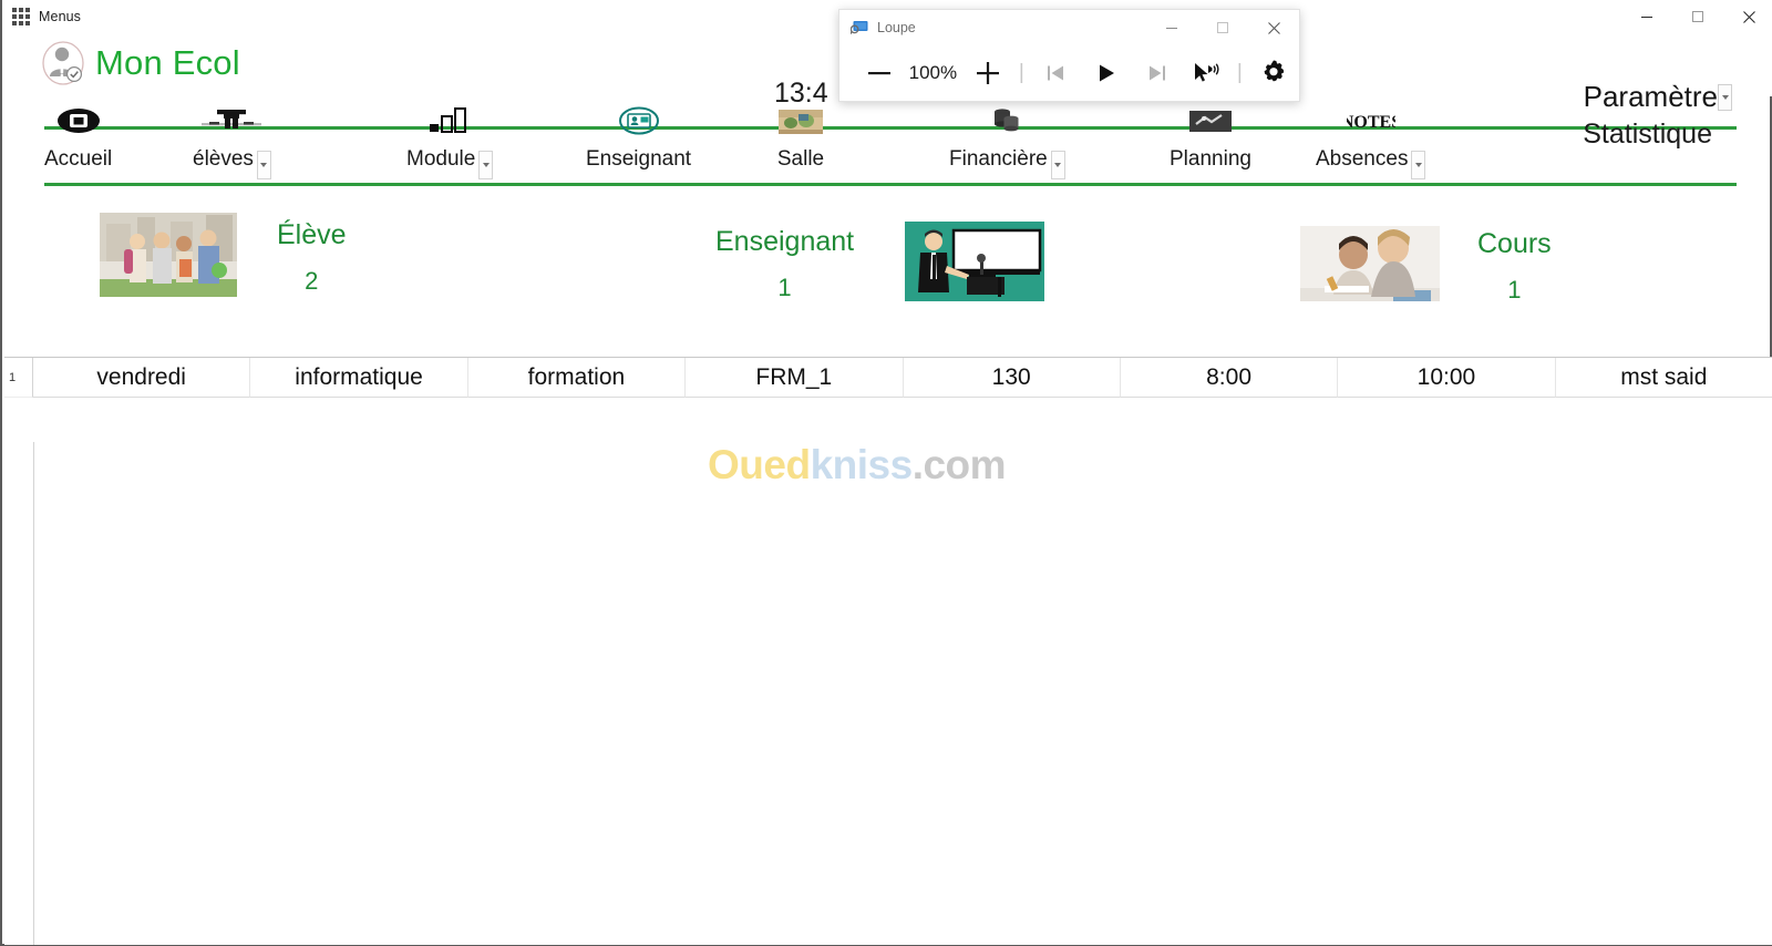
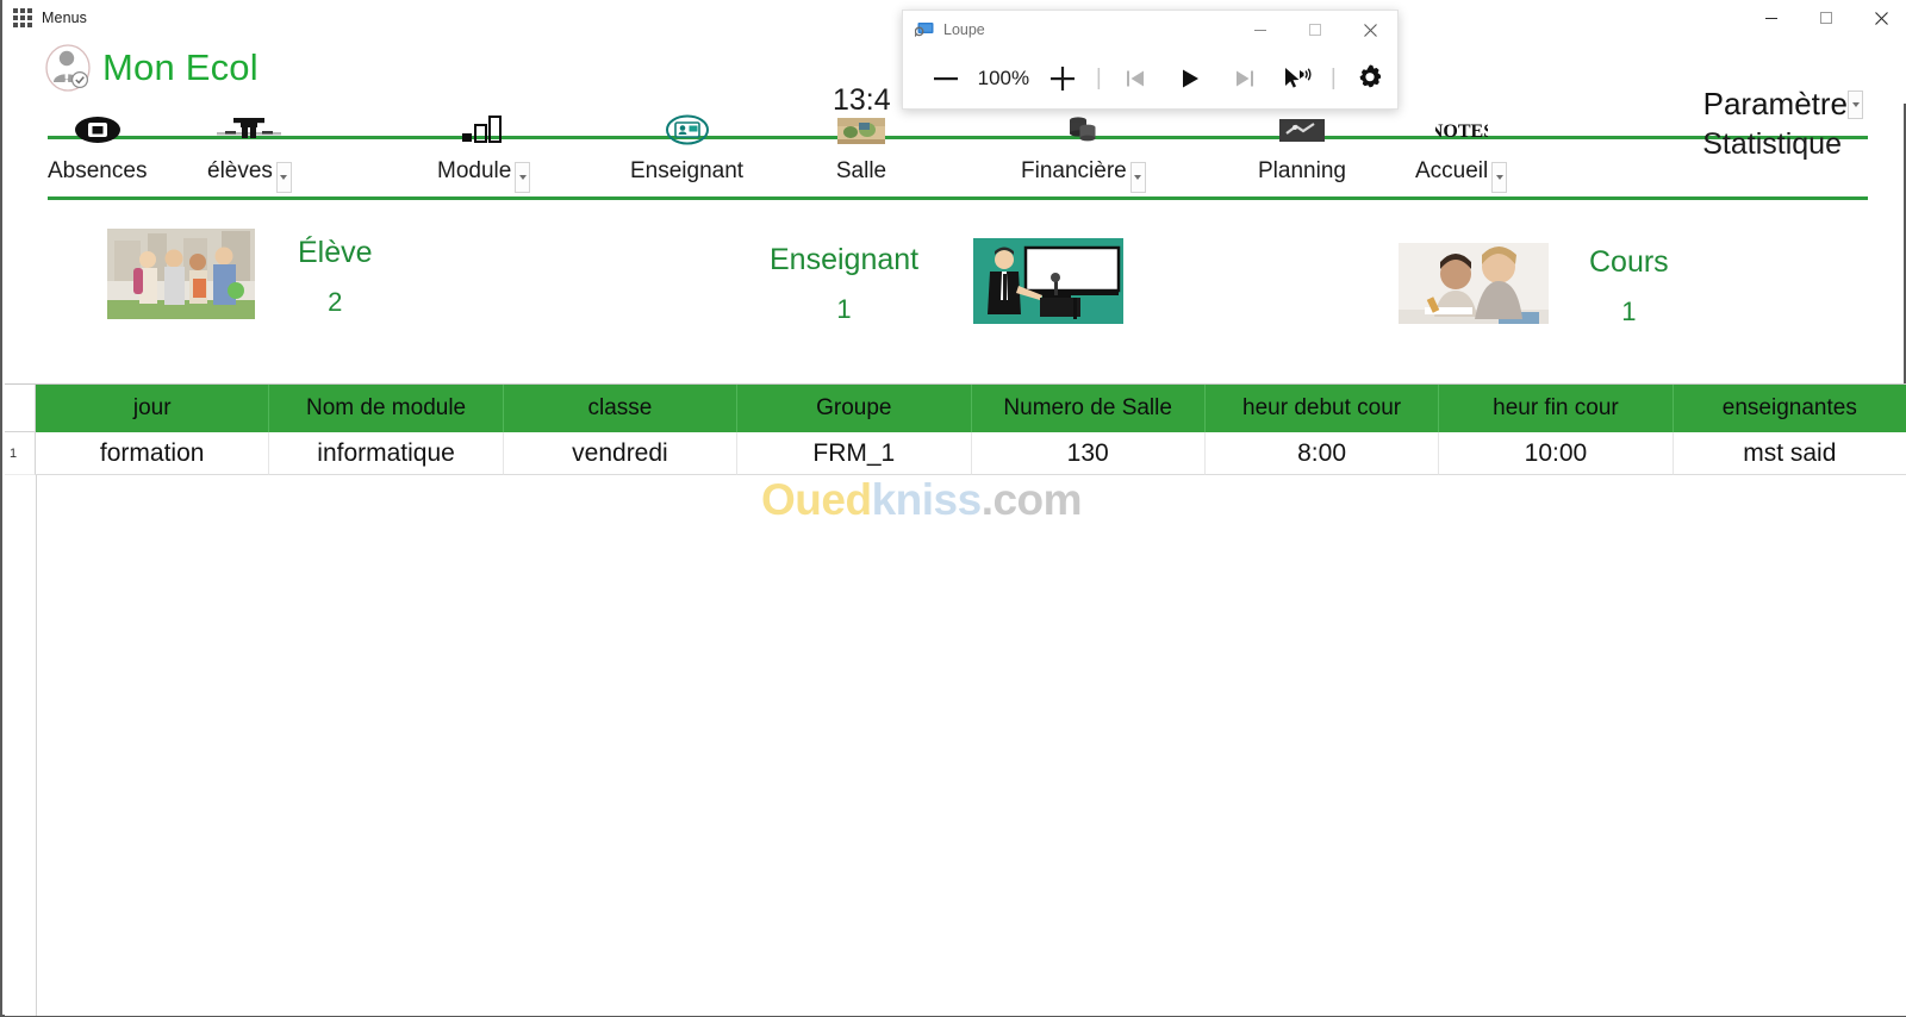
  Menus
  Mon Ecol
  13:4
  Paramètre
- Accueil
+ Absences
  élèves
  Module
  Enseignant
  Salle
  Financière
  Planning
  NOTE
- Absences
+ Accueil
  Statistique
  Élève
  2
  Enseignant
  1
  Cours
  1
+ jour
+ Nom de module
+ classe
+ Groupe
+ Numero de Salle
+ heur debut cour
+ heur fin cour
+ enseignantes
  1
- vendredi
+ formation
  informatique
- formation
+ vendredi
  FRM_1
  130
  8:00
  10:00
  mst said
  Ouedkniss.com
  Loupe
  100%
  |
  |
